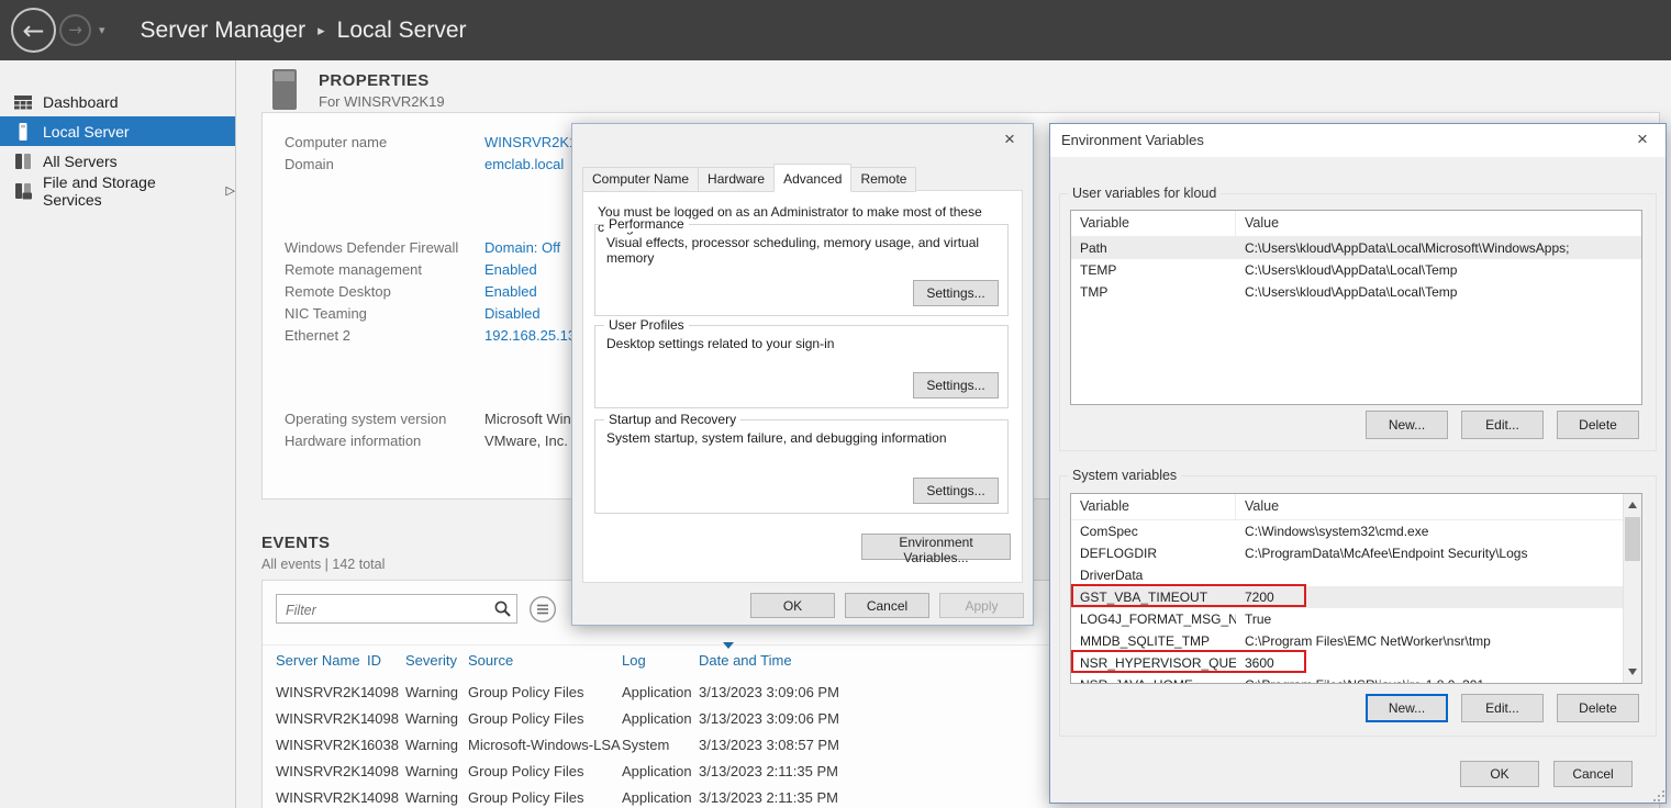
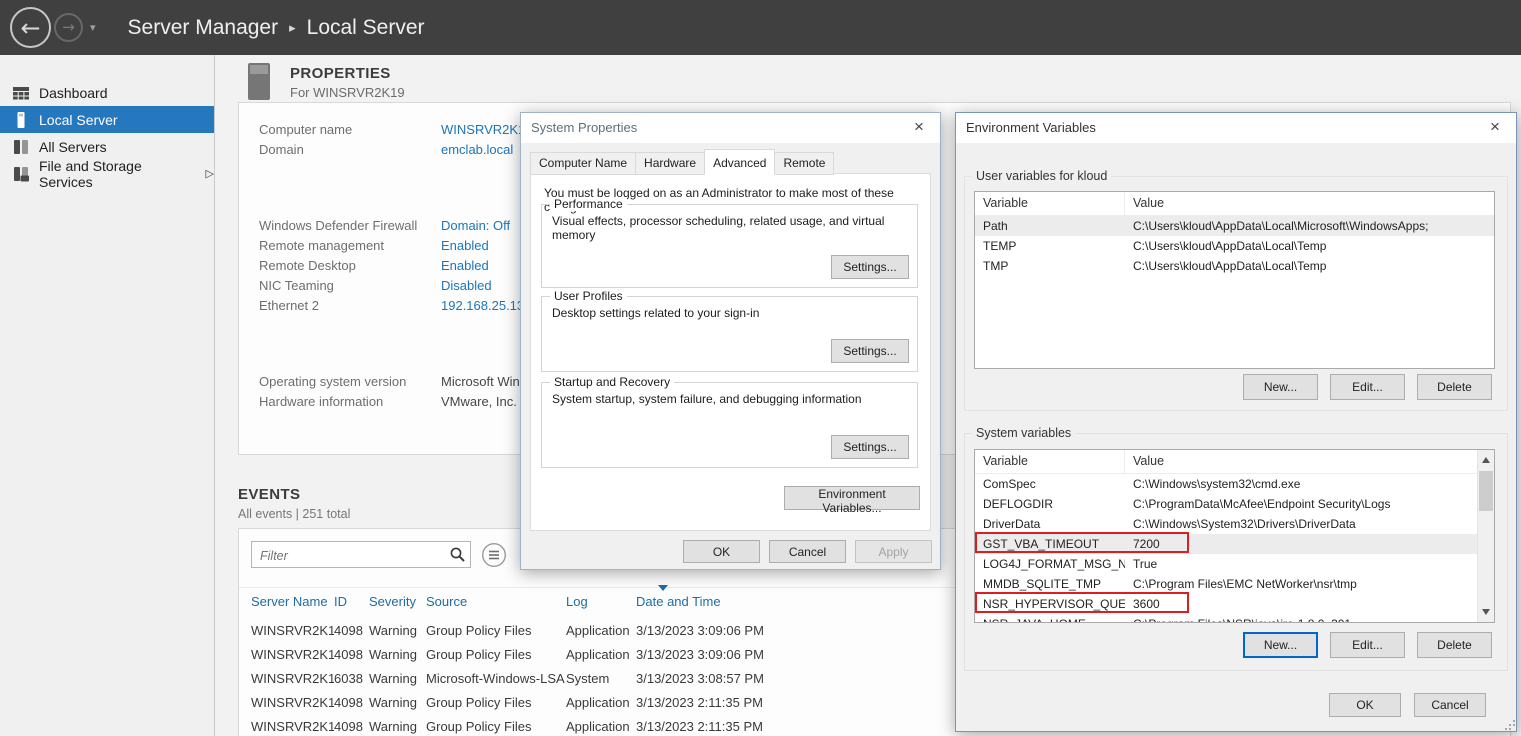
  ←
  →
  ▾
  Server Manager
  ▸
  Local Server
  Dashboard
  Local Server
  All Servers
  File and Storage Services
  ▷
  PROPERTIES
  For WINSRVR2K19
  Computer name
  WINSRVR2K
  Domain
  emclab.local
  Windows Defender Firewall
  Domain: Off
  Remote management
  Enabled
  Remote Desktop
  Enabled
  NIC Teaming
  Disabled
  Ethernet 2
  192.168.25.1
  Operating system version
  Microsoft Win
  Hardware information
  VMware, Inc.
  EVENTS
- All events | 142 total
+ All events | 251 total
  Filter
  Server Name
  ID
  Severity
  Source
  Log
  Date and Time
  WINSRVR2K1
  4098
  Warning
  Group Policy Files
  Application
  3/13/2023 3:09:06 PM
  WINSRVR2K1
  4098
  Warning
  Group Policy Files
  Application
  3/13/2023 3:09:06 PM
  WINSRVR2K1
  6038
  Warning
  Microsoft-Windows-LSA
  System
  3/13/2023 3:08:57 PM
  WINSRVR2K1
  4098
  Warning
  Group Policy Files
  Application
  3/13/2023 2:11:35 PM
  WINSRVR2K1
  4098
  Warning
  Group Policy Files
  Application
  3/13/2023 2:11:35 PM
+ System Properties
  ×
  Computer Name
  Hardware
  Advanced
  Remote
  You must be logged on as an Administrator to make most of these c
  Performance
- Visual effects, processor scheduling, memory usage, and virtual memory
+ Visual effects, processor scheduling, related usage, and virtual memory
  Settings...
  User Profiles
  Desktop settings related to your sign-in
  Settings...
  Startup and Recovery
  System startup, system failure, and debugging information
  Settings...
  Environment Variables...
  OK
  Cancel
  Apply
  Environment Variables
  ×
  User variables for kloud
  Variable
  Value
  Path
  C:\Users\kloud\AppData\Local\Microsoft\WindowsApps;
  TEMP
  C:\Users\kloud\AppData\Local\Temp
  TMP
  C:\Users\kloud\AppData\Local\Temp
  New...
  Edit...
  Delete
  System variables
  Variable
  Value
  ComSpec
  C:\Windows\system32\cmd.exe
  DEFLOGDIR
  C:\ProgramData\McAfee\Endpoint Security\Logs
  DriverData
+ C:\Windows\System32\Drivers\DriverData
  GST_VBA_TIMEOUT
  7200
  LOG4J_FORMAT_MSG_N
  True
  MMDB_SQLITE_TMP
  C:\Program Files\EMC NetWorker\nsr\tmp
  NSR_HYPERVISOR_QUE
  3600
  New...
  Edit...
  Delete
  OK
  Cancel
